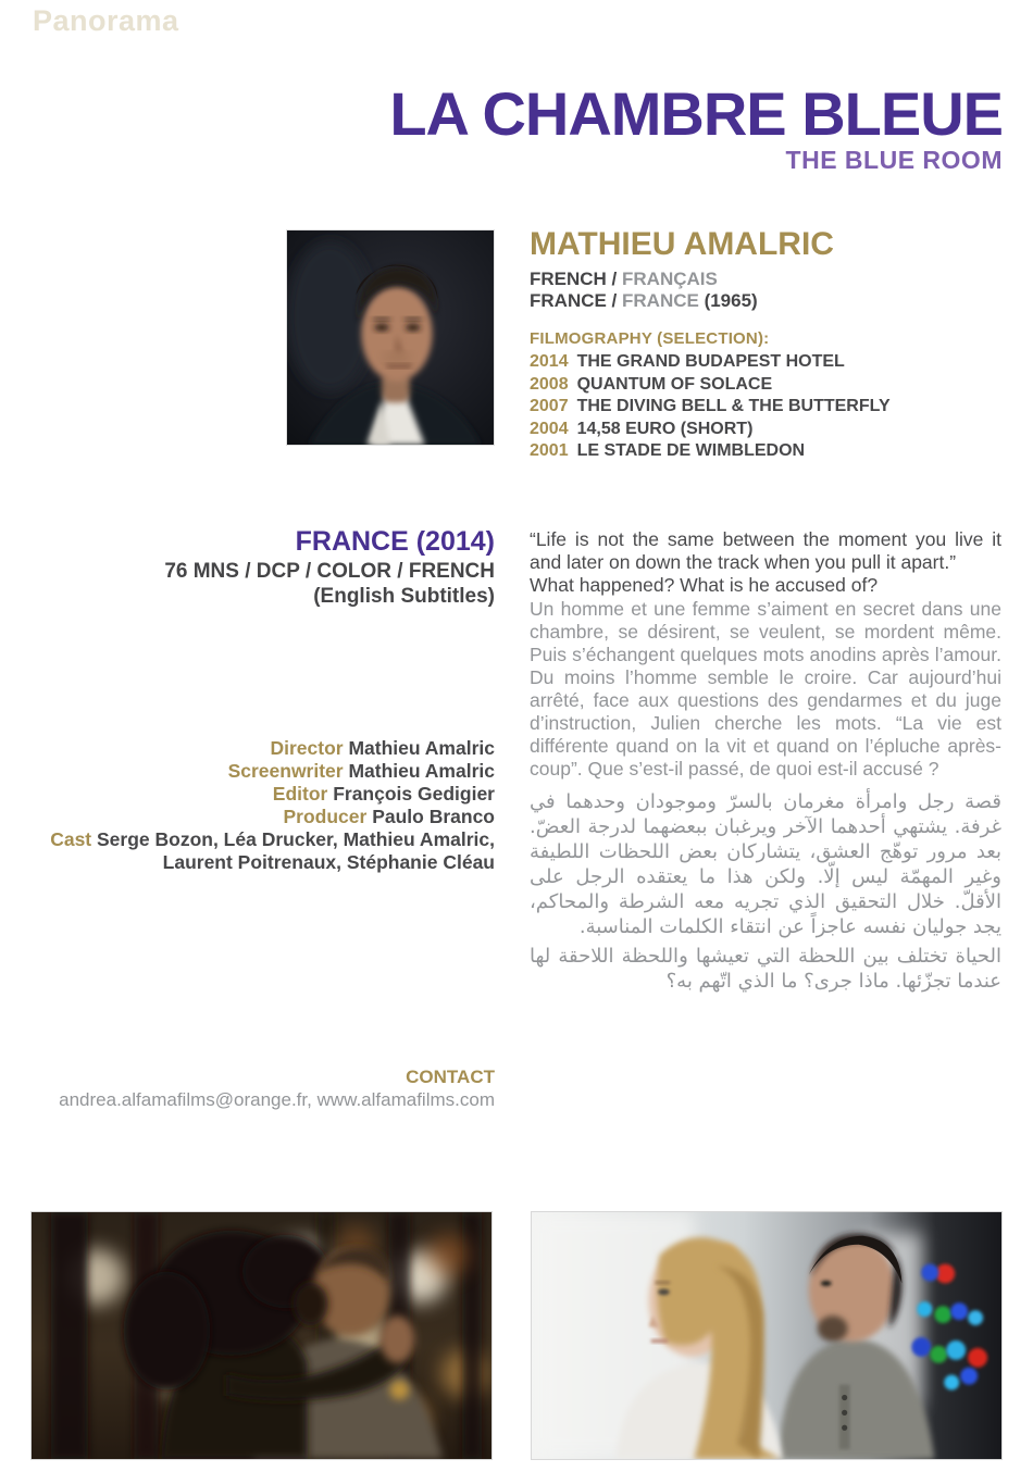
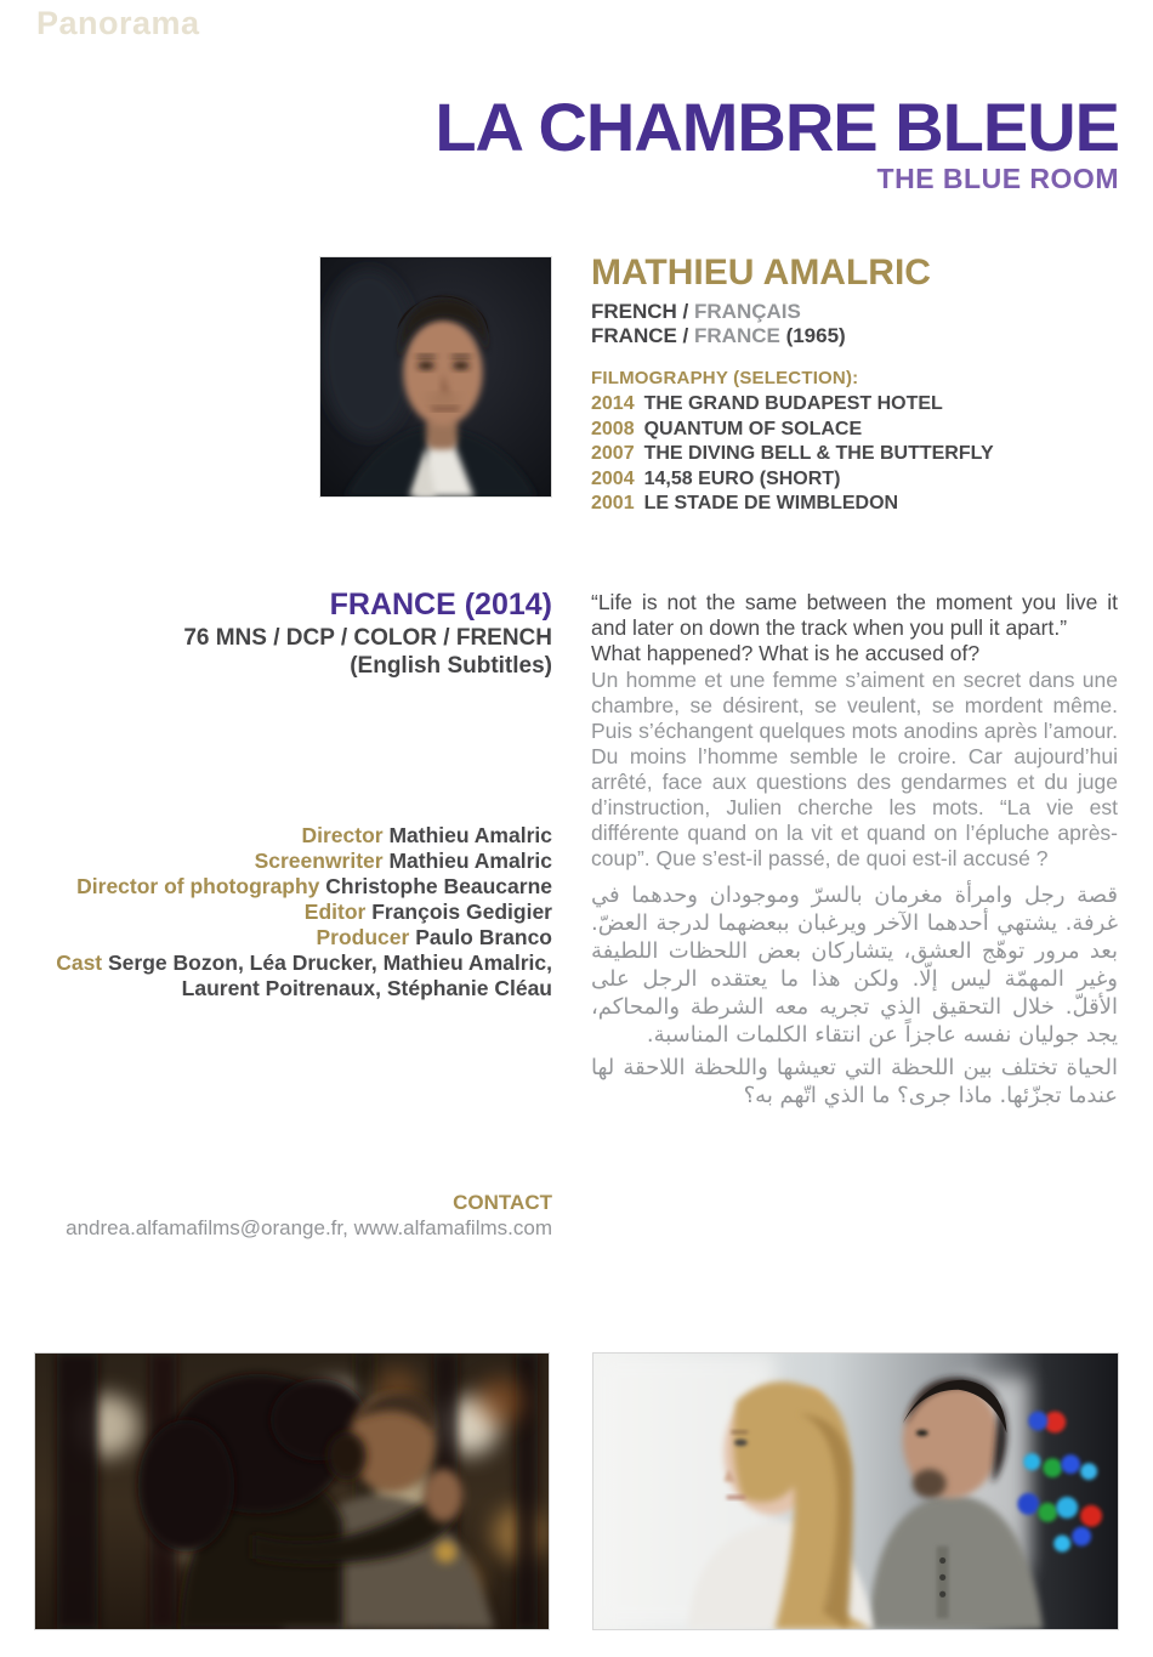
  Panorama
  LA CHAMBRE BLEUE
  THE BLUE ROOM
  MATHIEU AMALRIC
  FRENCH / FRANÇAIS
  FRANCE / FRANCE (1965)
  FILMOGRAPHY (SELECTION):
  2014 THE GRAND BUDAPEST HOTEL
  2008 QUANTUM OF SOLACE
  2007 THE DIVING BELL & THE BUTTERFLY
  2004 14,58 EURO (SHORT)
  2001 LE STADE DE WIMBLEDON
  FRANCE (2014)
  76 MNS / DCP / COLOR / FRENCH
  (English Subtitles)
  Director Mathieu Amalric
  Screenwriter Mathieu Amalric
+ Director of photography Christophe Beaucarne
  Editor François Gedigier
  Producer Paulo Branco
  Cast Serge Bozon, Léa Drucker, Mathieu Amalric, Laurent Poitrenaux, Stéphanie Cléau
  CONTACT
  andrea.alfamafilms@orange.fr, www.alfamafilms.com
  “Life is not the same between the moment you live it and later on down the track when you pull it apart.”
  What happened? What is he accused of?
  Un homme et une femme s’aiment en secret dans une chambre, se désirent, se veulent, se mordent même. Puis s’échangent quelques mots anodins après l’amour. Du moins l’homme semble le croire. Car aujourd’hui arrêté, face aux questions des gendarmes et du juge d’instruction, Julien cherche les mots. “La vie est différente quand on la vit et quand on l’épluche après-coup”. Que s’est-il passé, de quoi est-il accusé ?
  قصة رجل وامرأة مغرمان بالسرّ وموجودان وحدهما في غرفة. يشتهي أحدهما الآخر ويرغبان ببعضهما لدرجة العضّ. بعد مرور توهّج العشق، يتشاركان بعض اللحظات اللطيفة وغير المهمّة ليس إلّا. ولكن هذا ما يعتقده الرجل على الأقلّ. خلال التحقيق الذي تجريه معه الشرطة والمحاكم، يجد جوليان نفسه عاجزاً عن انتقاء الكلمات المناسبة.
  الحياة تختلف بين اللحظة التي تعيشها واللحظة اللاحقة لها عندما تجزّئها. ماذا جرى؟ ما الذي اتّهم به؟
